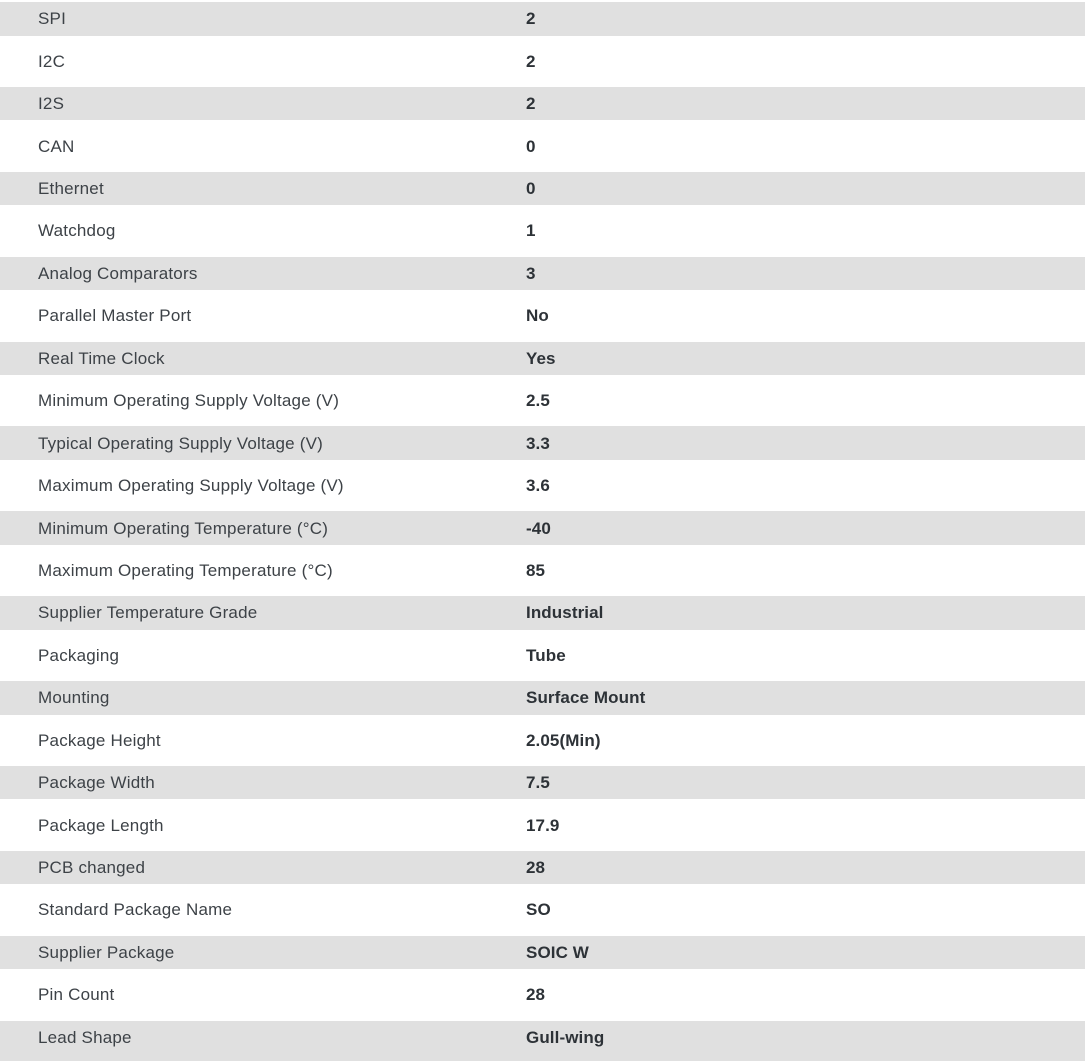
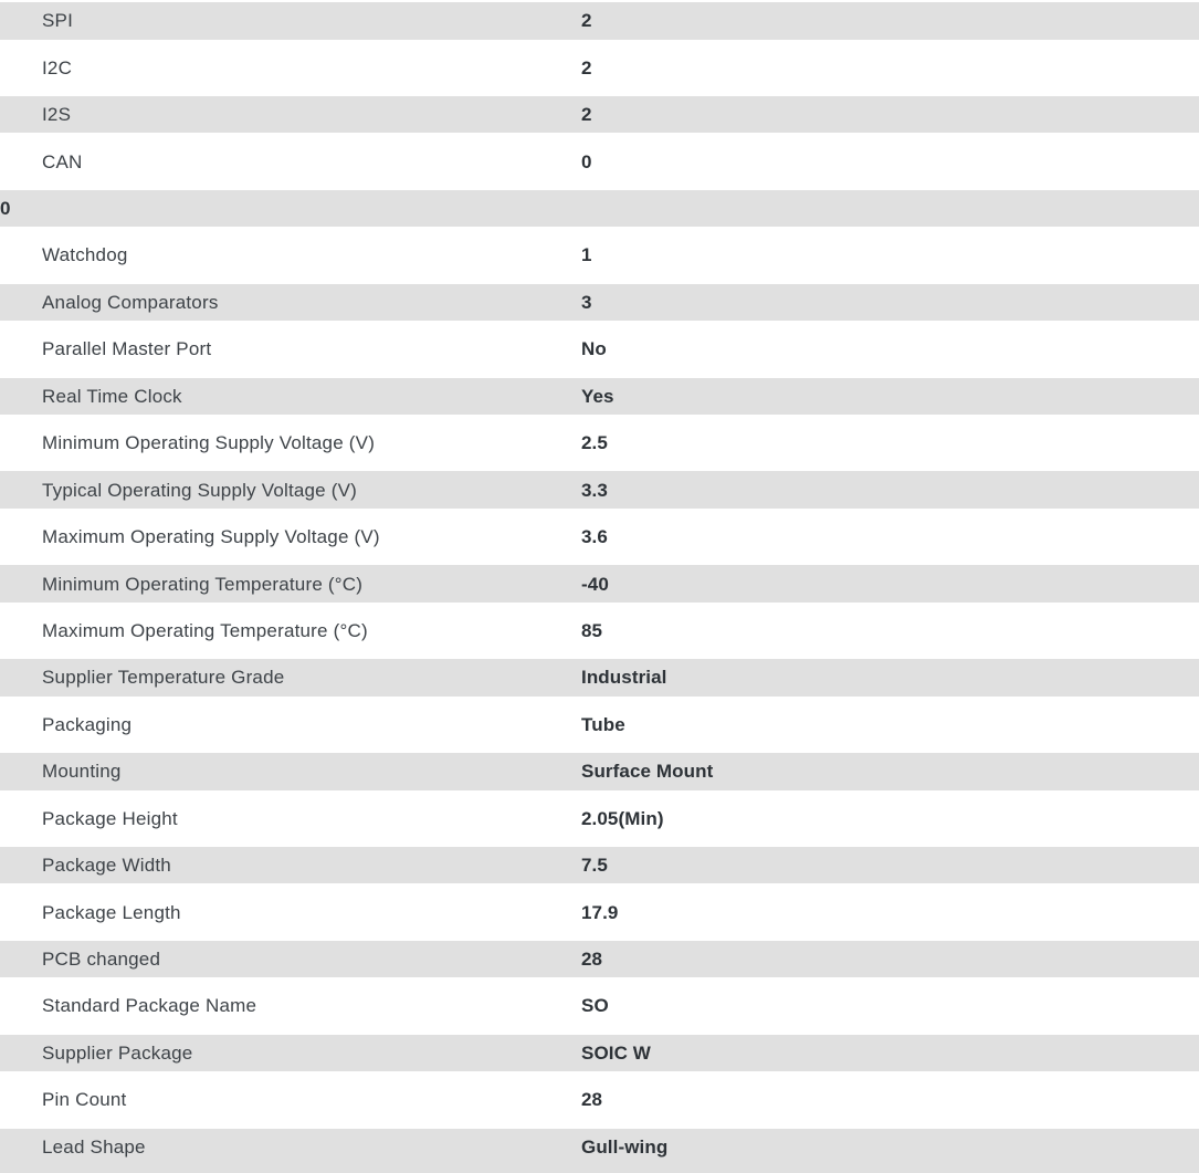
  SPI
  2
  I2C
  2
  I2S
  2
  CAN
  0
- Ethernet
  0
  Watchdog
  1
  Analog Comparators
  3
  Parallel Master Port
  No
  Real Time Clock
  Yes
  Minimum Operating Supply Voltage (V)
  2.5
  Typical Operating Supply Voltage (V)
  3.3
  Maximum Operating Supply Voltage (V)
  3.6
  Minimum Operating Temperature (°C)
  -40
  Maximum Operating Temperature (°C)
  85
  Supplier Temperature Grade
  Industrial
  Packaging
  Tube
  Mounting
  Surface Mount
  Package Height
  2.05(Min)
  Package Width
  7.5
  Package Length
  17.9
  PCB changed
  28
  Standard Package Name
  SO
  Supplier Package
  SOIC W
  Pin Count
  28
  Lead Shape
  Gull-wing
